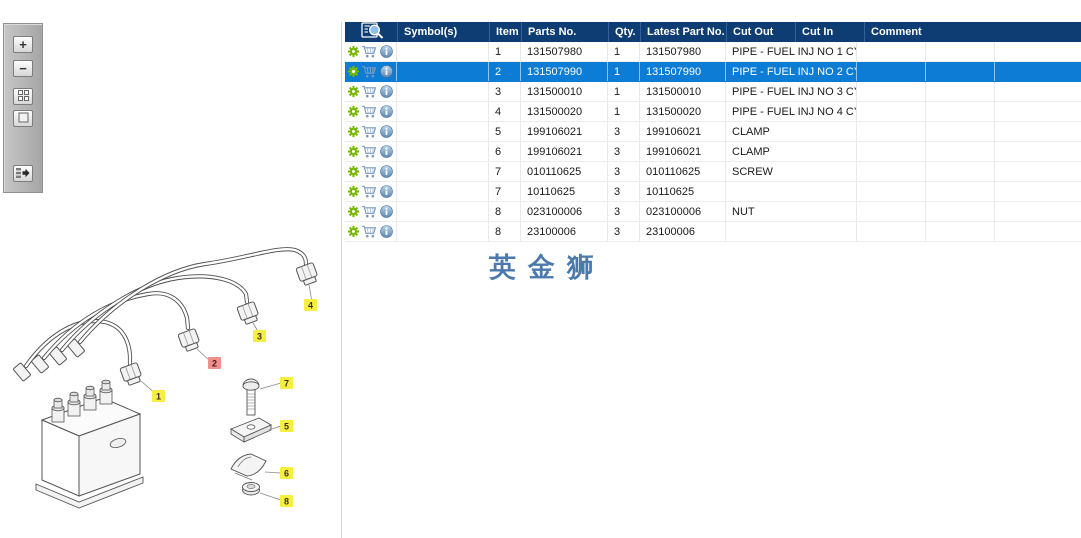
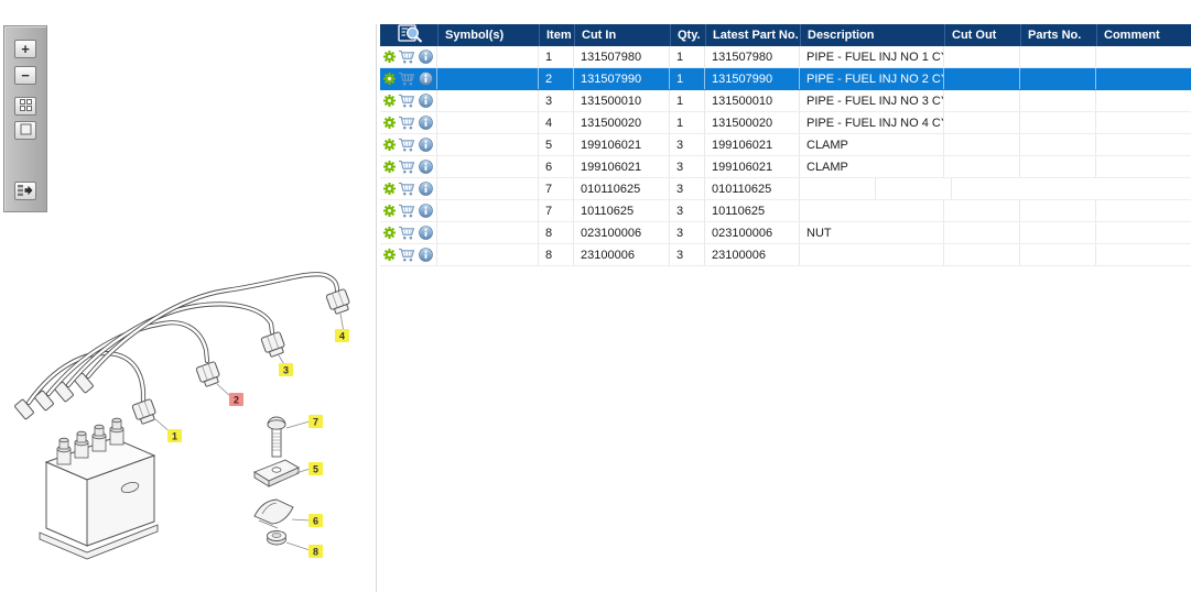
  +
  −
  1
  2
  3
  4
  7
  5
  6
  8
  Symbol(s)
  Item
- Parts No.
+ Cut In
  Qty.
  Latest Part No.
+ Description
  Cut Out
- Cut In
+ Parts No.
  Comment
  1
  131507980
  1
  131507980
  PIPE - FUEL INJ NO 1 C
  2
  131507990
  1
  131507990
  PIPE - FUEL INJ NO 2 C
  3
  131500010
  1
  131500010
  PIPE - FUEL INJ NO 3 C
  4
  131500020
  1
  131500020
  PIPE - FUEL INJ NO 4 C
  5
  199106021
  3
  199106021
  CLAMP
  6
  199106021
  3
  199106021
  CLAMP
  7
  010110625
  3
  010110625
- SCREW
  7
  10110625
  3
  10110625
  8
  023100006
  3
  023100006
  NUT
  8
  23100006
  3
  23100006
- 英金狮
